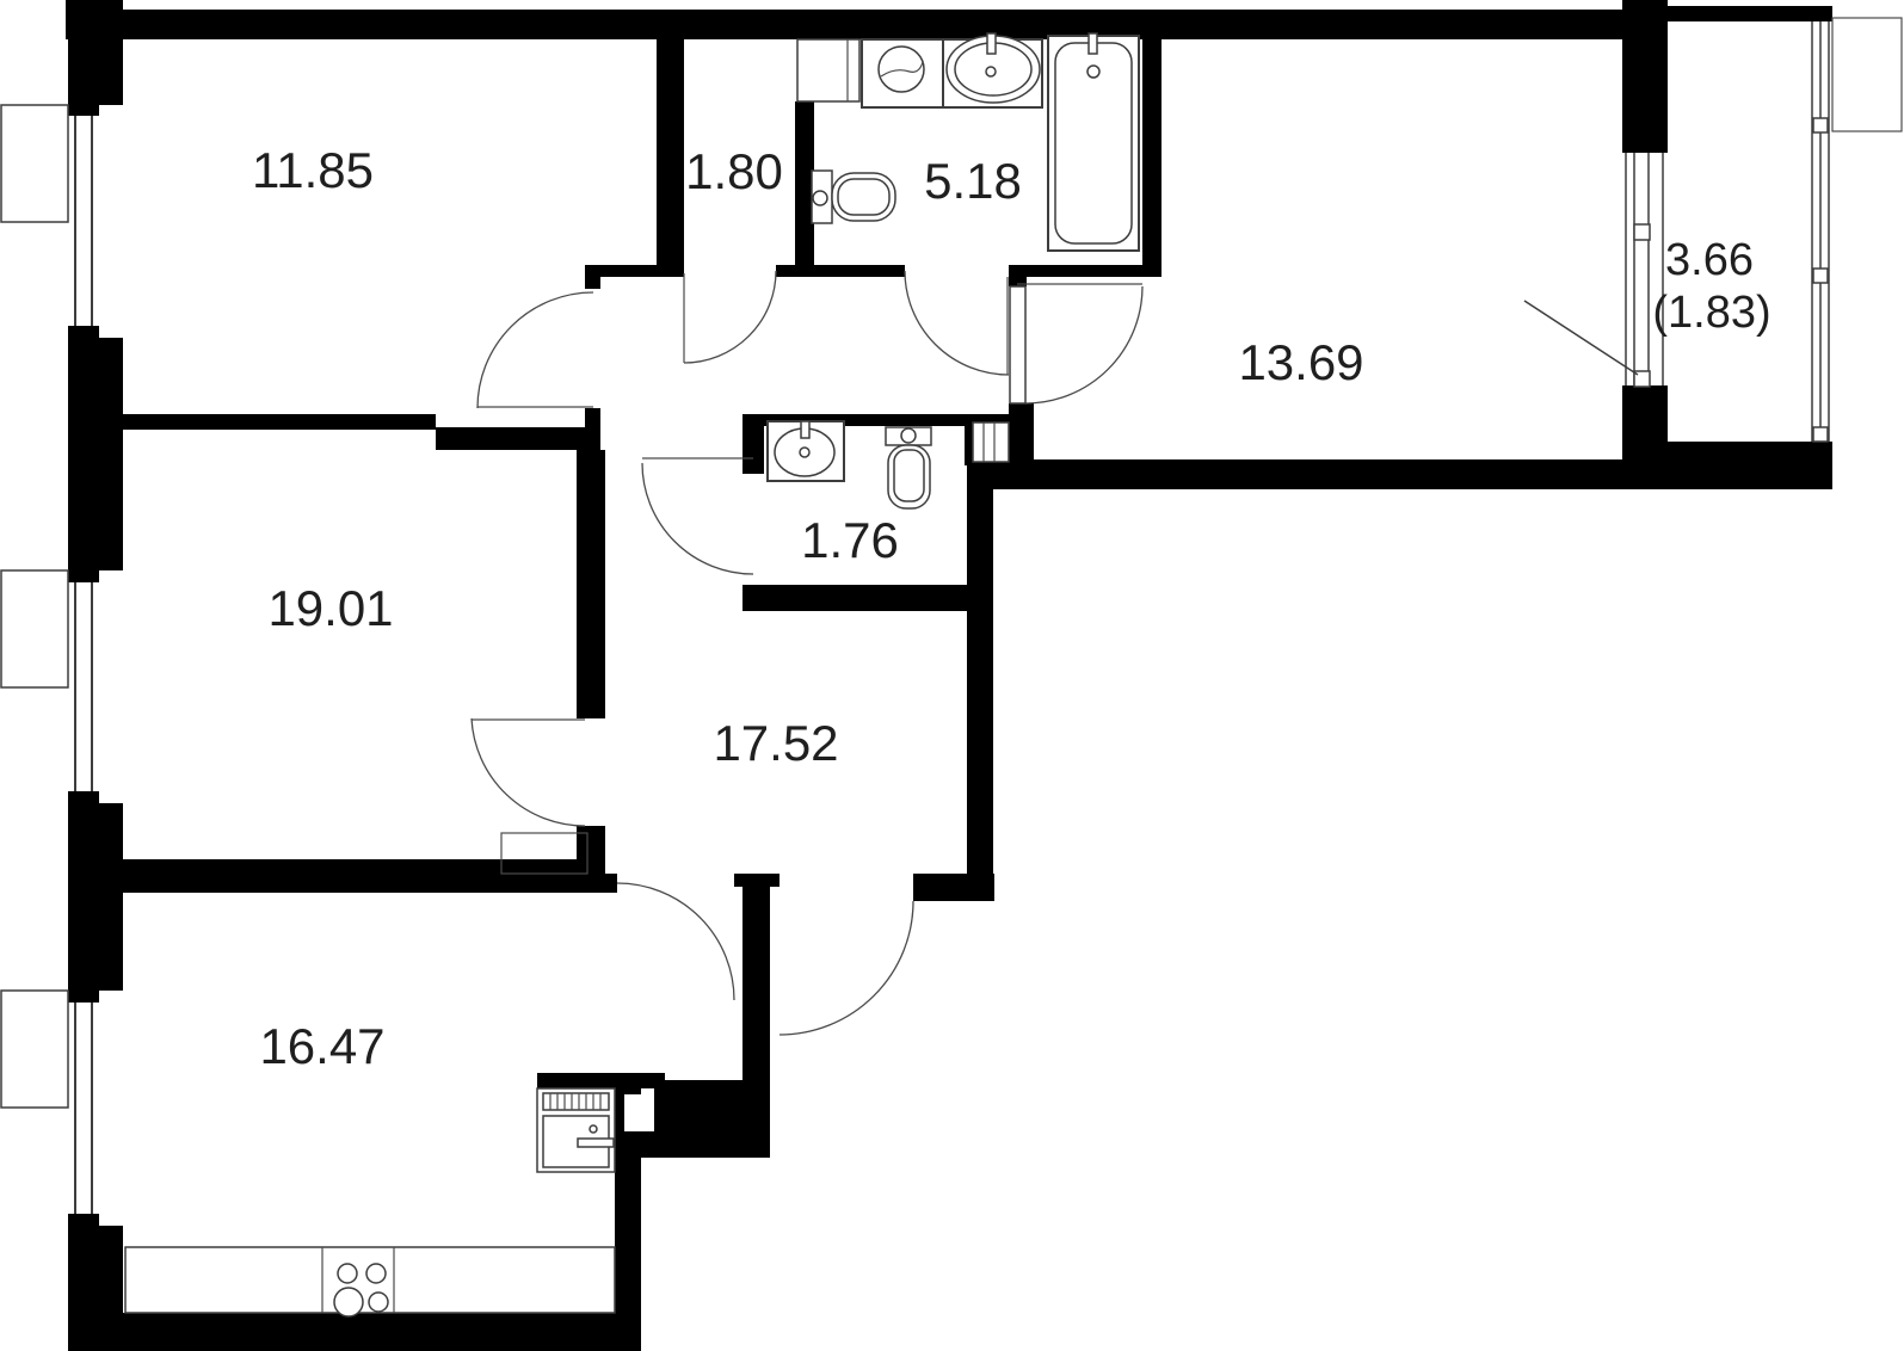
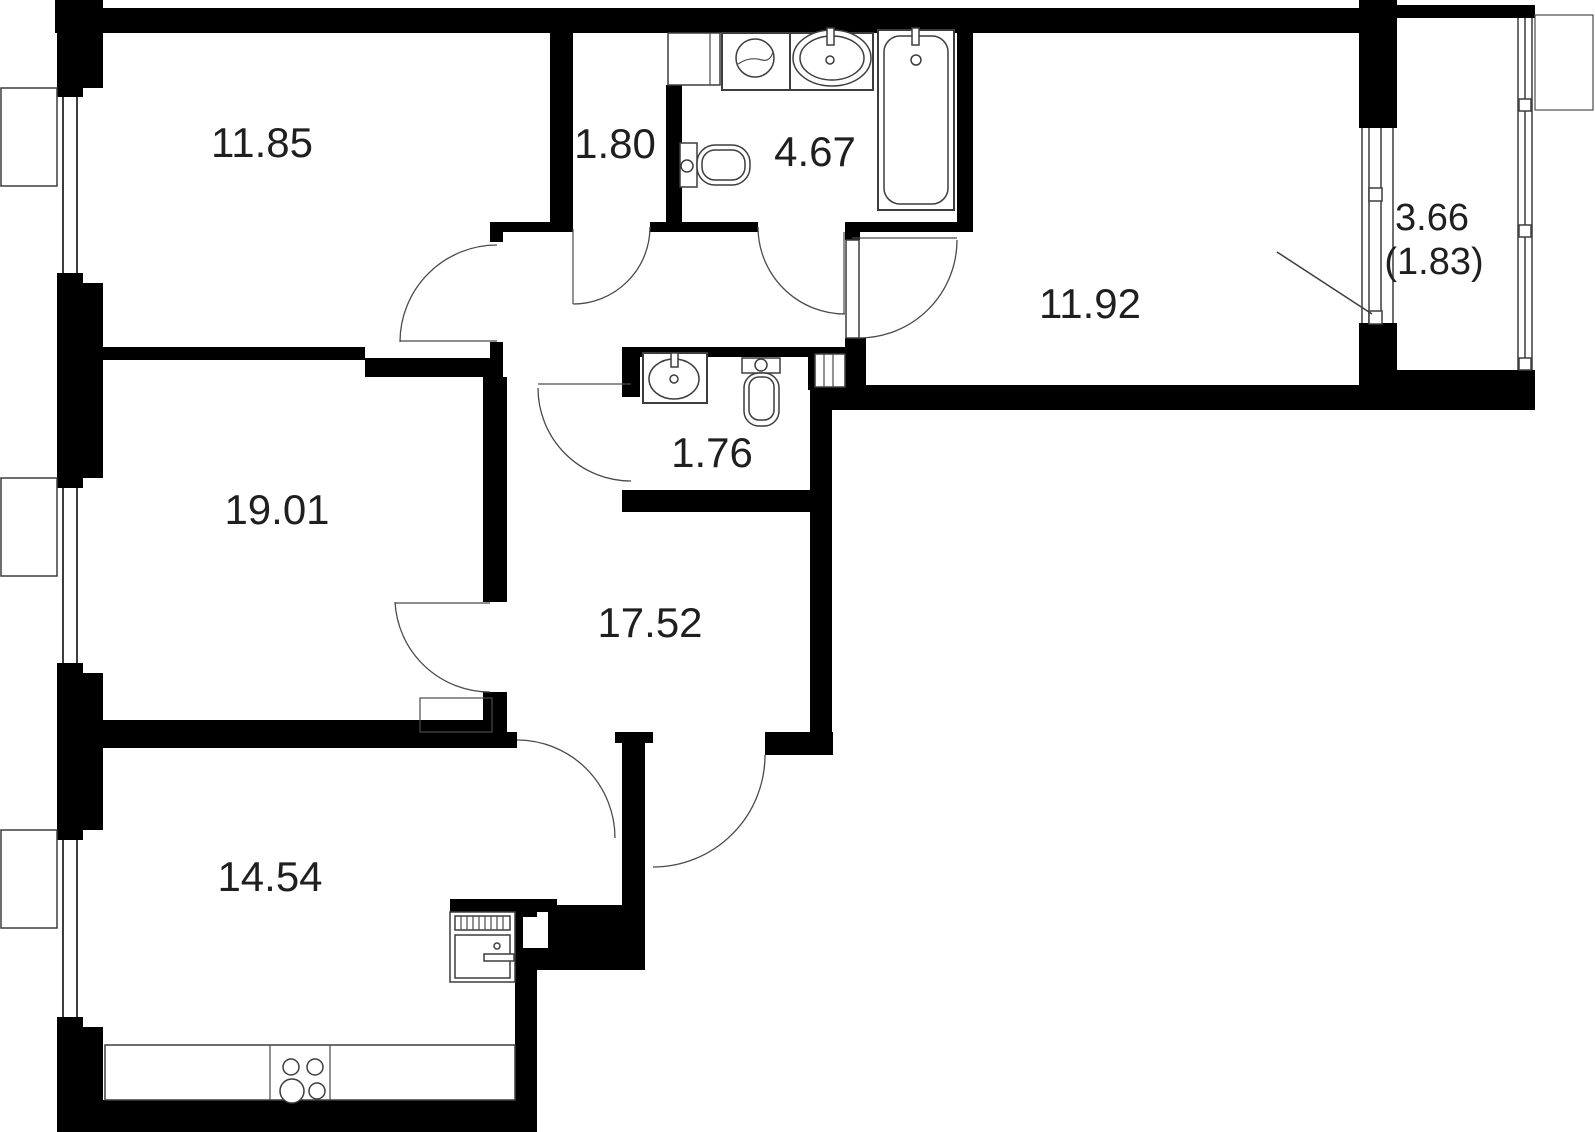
  11.85
  1.80
- 5.18
+ 4.67
- 13.69
+ 11.92
  3.66
  (1.83)
  19.01
  1.76
  17.52
- 16.47
+ 14.54
